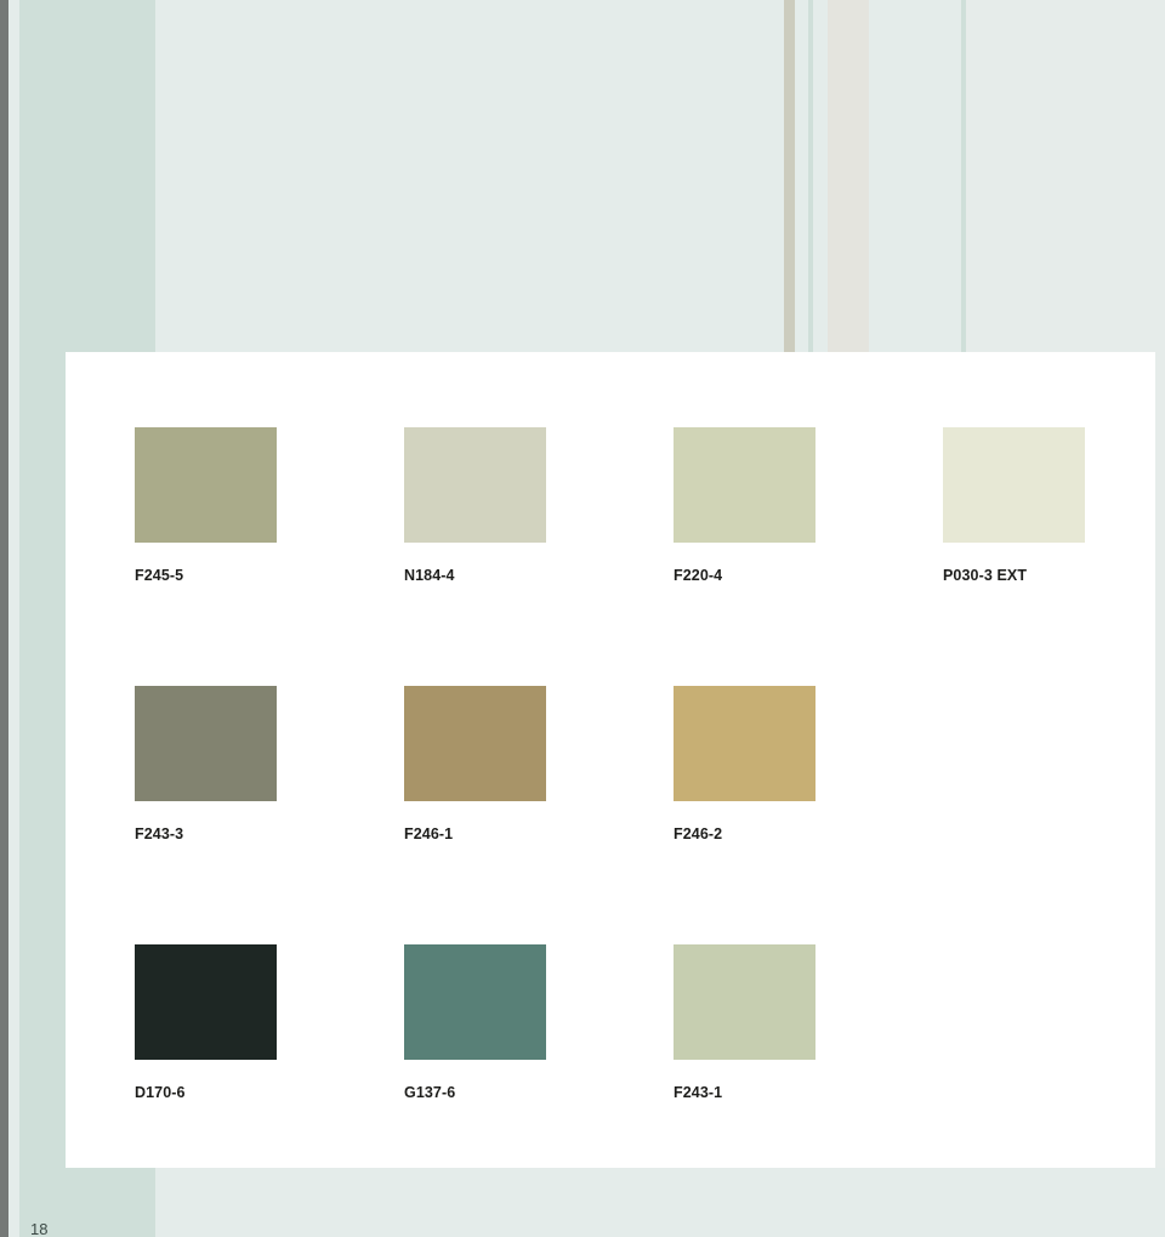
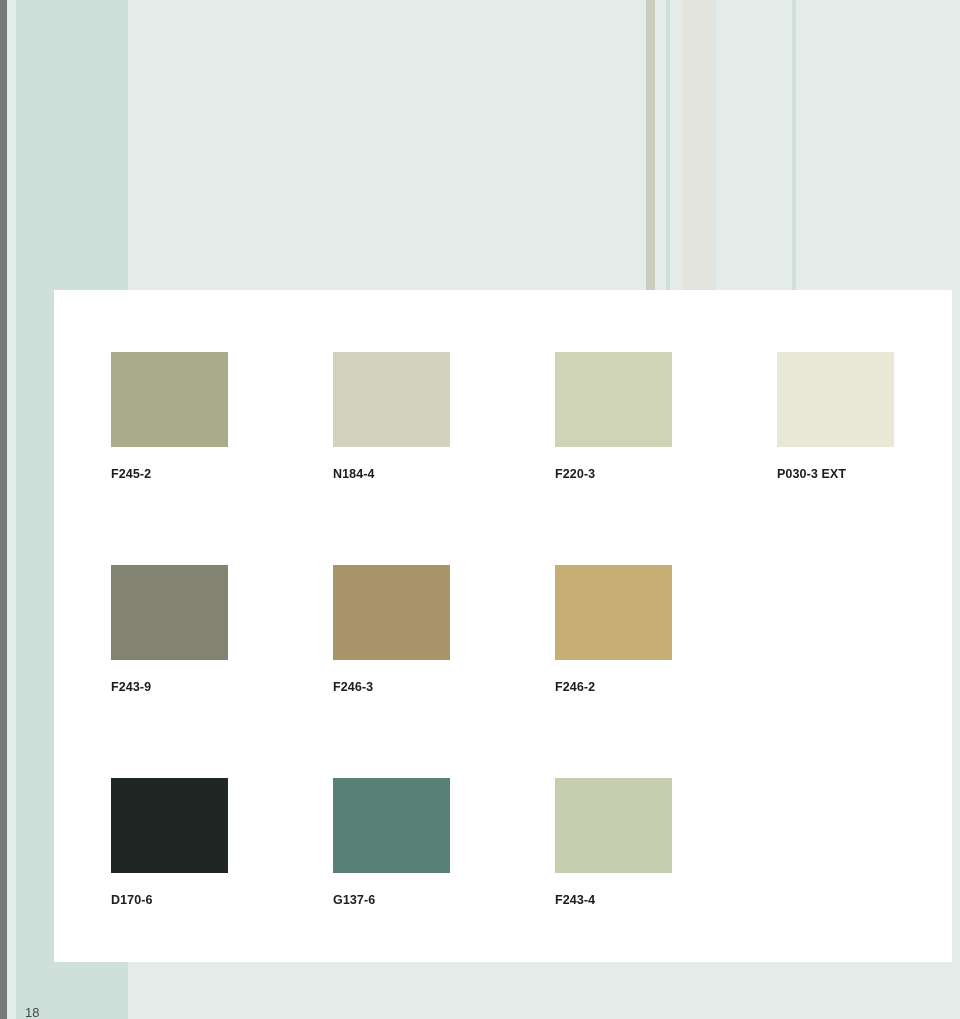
- F245-5
+ F245-2
  N184-4
- F220-4
+ F220-3
  P030-3 EXT
- F243-3
+ F243-9
- F246-1
+ F246-3
  F246-2
  D170-6
  G137-6
- F243-1
+ F243-4
  18
